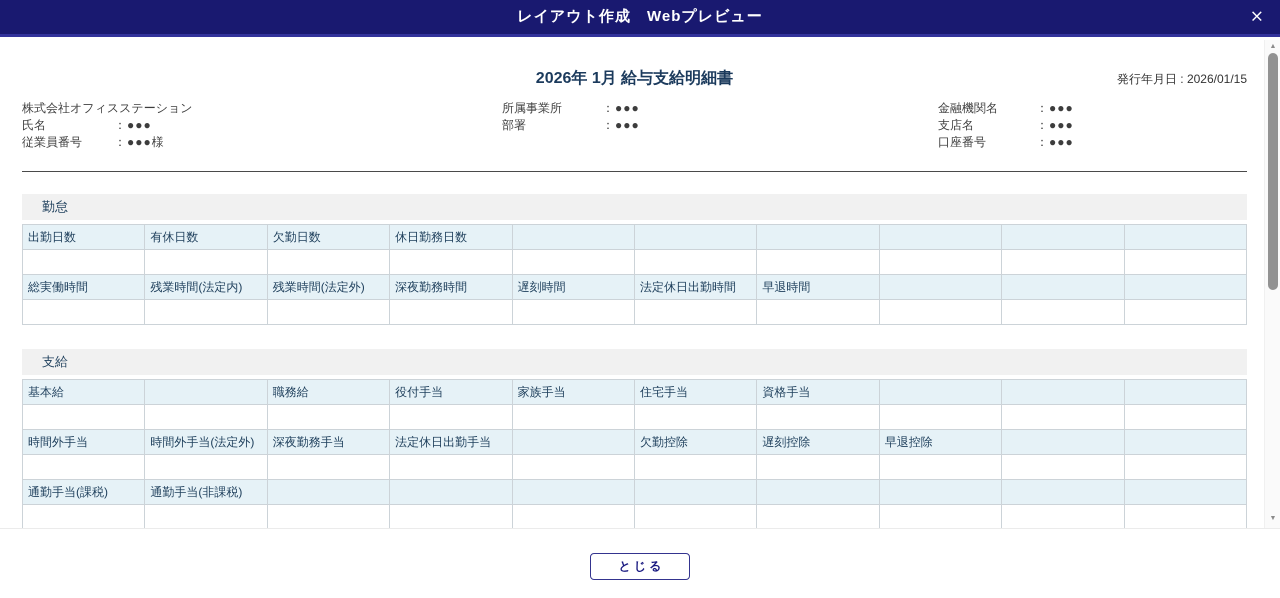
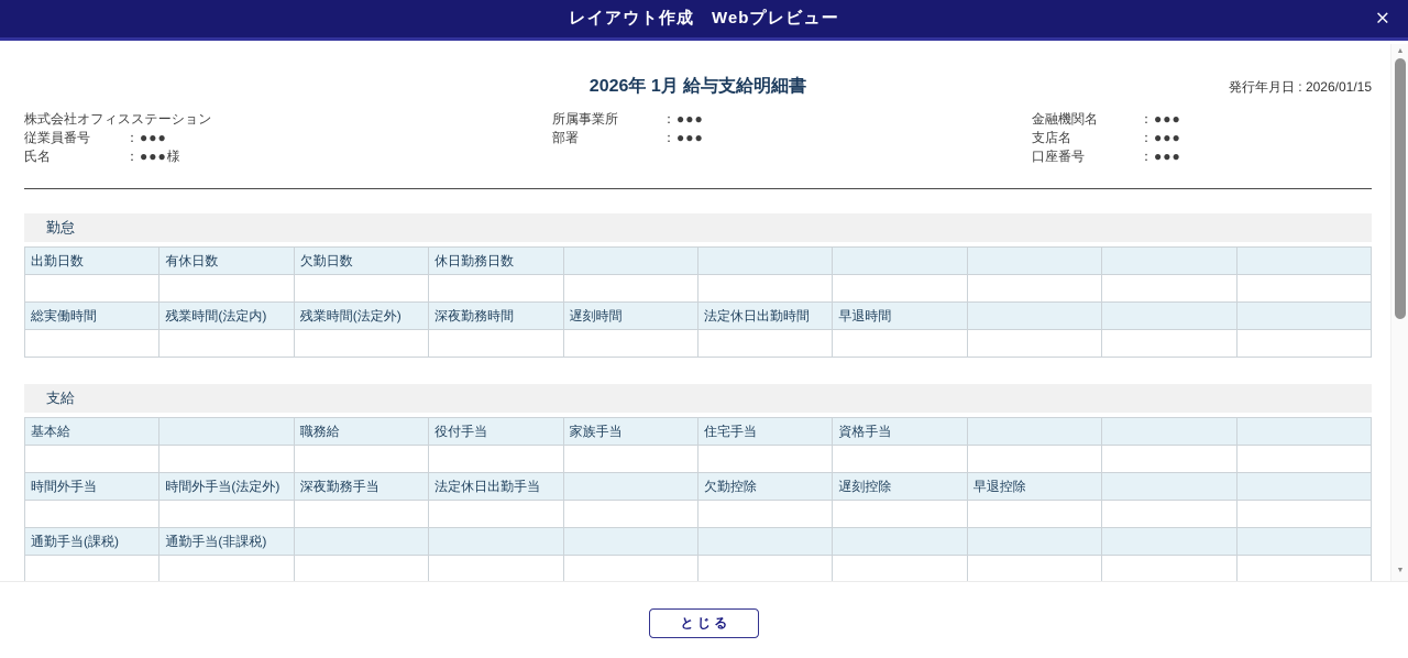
  レイアウト作成 Webプレビュー
  ×
  2026年 1月 給与支給明細書
  発行年月日 : 2026/01/15
  株式会社オフィスステーション
- 氏名
+ 従業員番号
  ：●●●
- 従業員番号
+ 氏名
  ：●●●様
  所属事業所
  ：●●●
  部署
  ：●●●
  金融機関名
  ：●●●
  支店名
  ：●●●
  口座番号
  ：●●●
  勤怠
  出勤日数	有休日数	欠勤日数	休日勤務日数
  総実働時間	残業時間(法定内)	残業時間(法定外)	深夜勤務時間	遅刻時間	法定休日出勤時間	早退時間
  支給
  基本給		職務給	役付手当	家族手当	住宅手当	資格手当
  時間外手当	時間外手当(法定外)	深夜勤務手当	法定休日出勤手当		欠勤控除	遅刻控除	早退控除
  通勤手当(課税)	通勤手当(非課税)
  とじる
